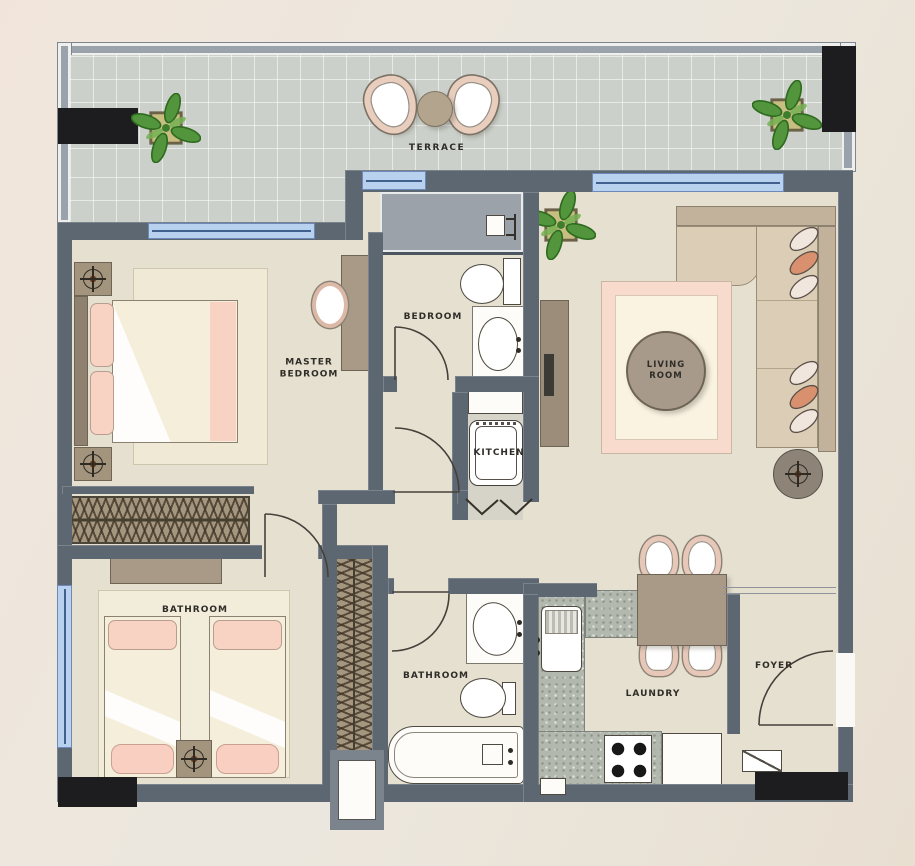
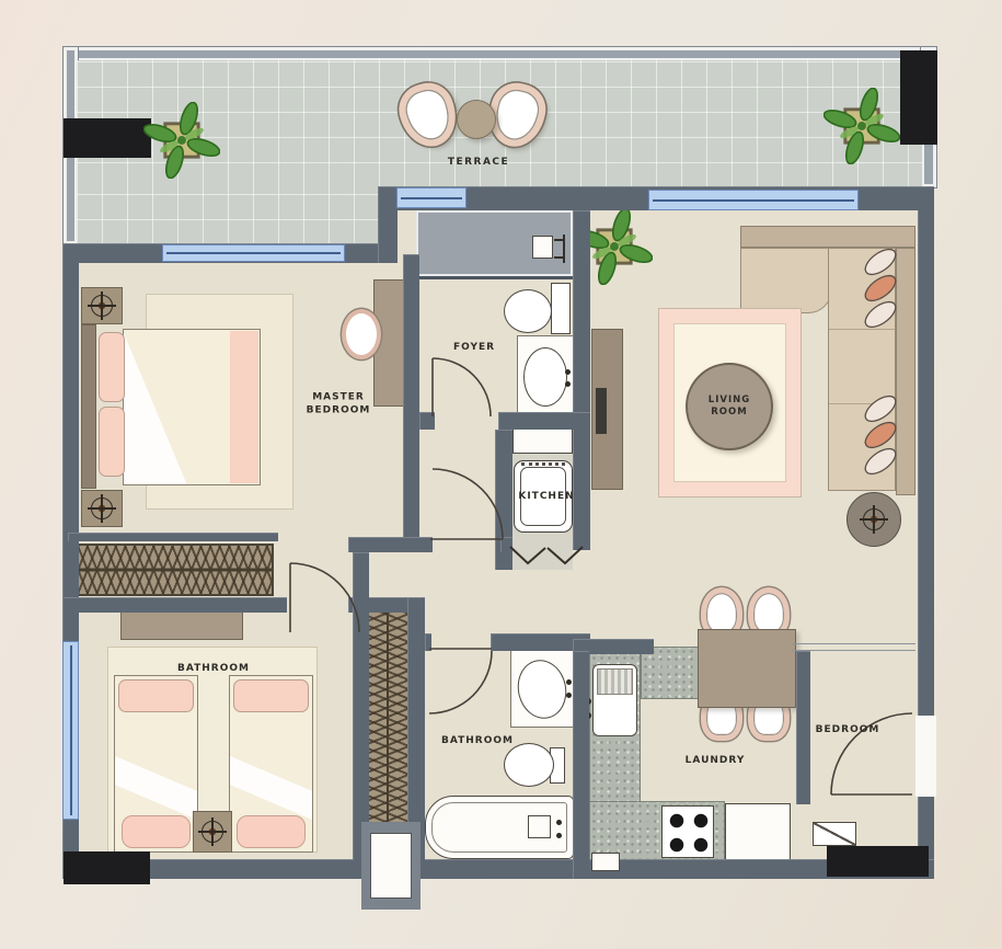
  TERRACE
  MASTER BEDROOM
- BEDROOM
+ FOYER
  LIVING ROOM
  KITCHEN
  BATHROOM
  BATHROOM
  LAUNDRY
- FOYER
+ BEDROOM
